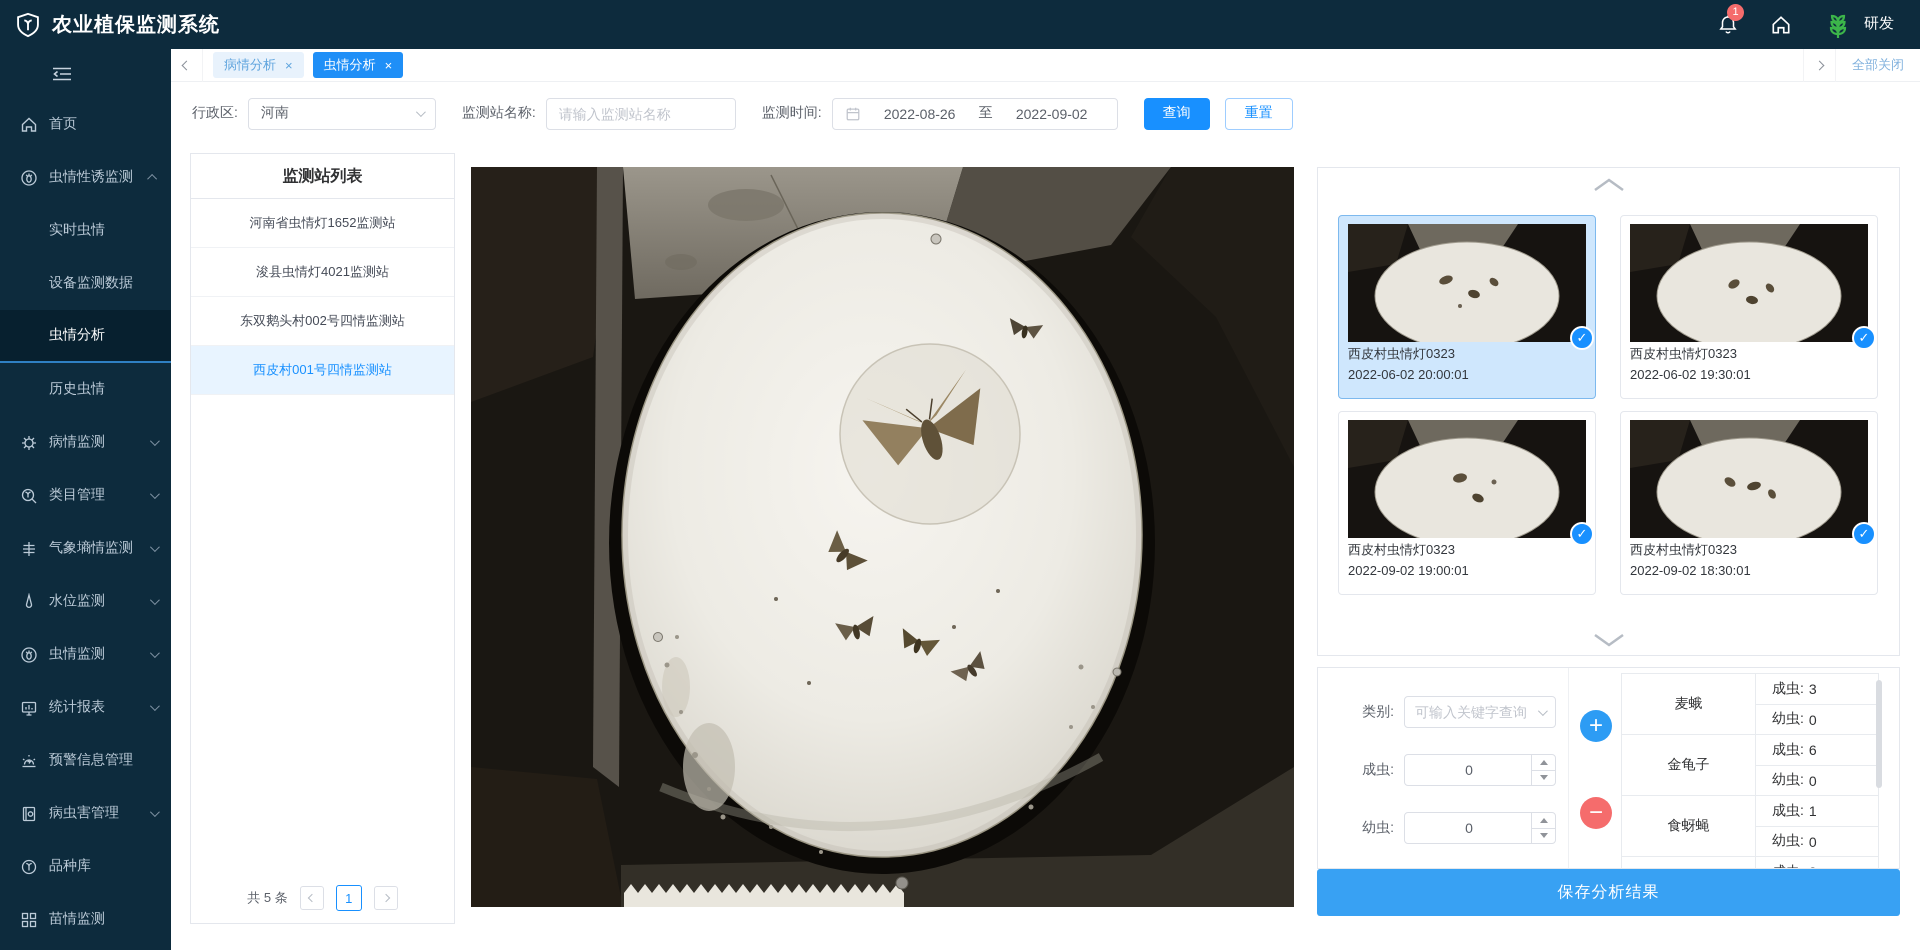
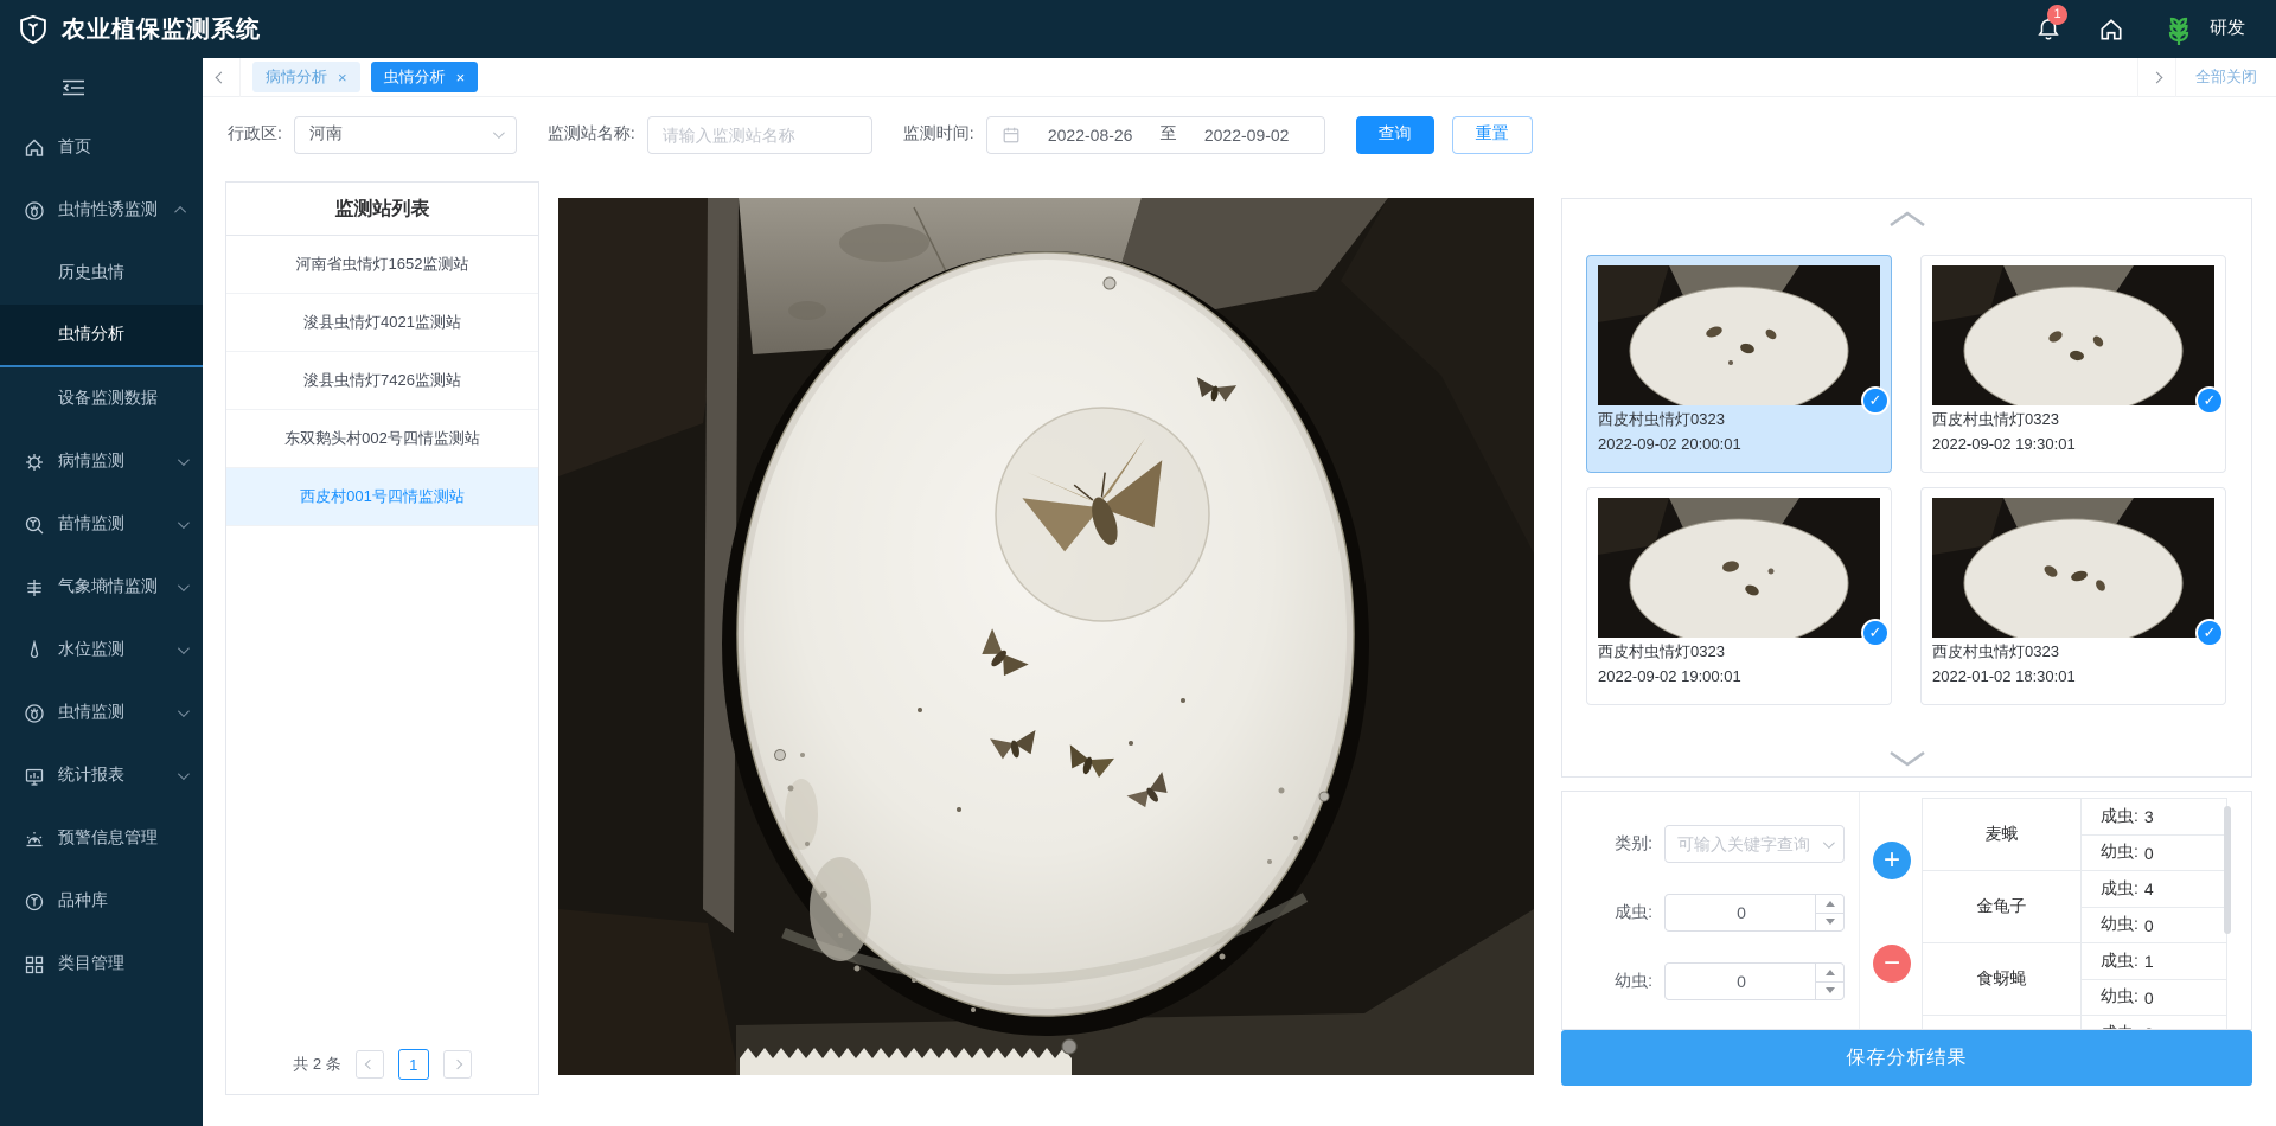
  农业植保监测系统
  1
  研发
  首页
  虫情性诱监测
- 实时虫情
- 设备监测数据
+ 历史虫情
  虫情分析
- 历史虫情
+ 设备监测数据
  病情监测
- 类目管理
+ 苗情监测
  气象墒情监测
  水位监测
  虫情监测
  统计报表
  预警信息管理
- 病虫害管理
  品种库
- 苗情监测
+ 类目管理
  病情分析
  ×
  虫情分析
  ×
  全部关闭
  行政区:
  河南
  监测站名称:
  请输入监测站名称
  监测时间:
  2022-08-26
  至
  2022-09-02
  查询
  重置
  监测站列表
  河南省虫情灯1652监测站
  浚县虫情灯4021监测站
+ 浚县虫情灯7426监测站
  东双鹅头村002号四情监测站
  西皮村001号四情监测站
- 共 5 条
+ 共 2 条
  1
  ✓
  西皮村虫情灯0323
- 2022-06-02 20:00:01
+ 2022-09-02 20:00:01
  ✓
  西皮村虫情灯0323
- 2022-06-02 19:30:01
+ 2022-09-02 19:30:01
  ✓
  西皮村虫情灯0323
  2022-09-02 19:00:01
  ✓
  西皮村虫情灯0323
- 2022-09-02 18:30:01
+ 2022-01-02 18:30:01
  类别:
  可输入关键字查询
  成虫:
  0
  幼虫:
  0
  +
  −
  麦蛾
  成虫:
  3
  幼虫:
  0
  金龟子
  成虫:
- 6
+ 4
  幼虫:
  0
  食蚜蝇
  成虫:
  1
  幼虫:
  0
  保存分析结果
